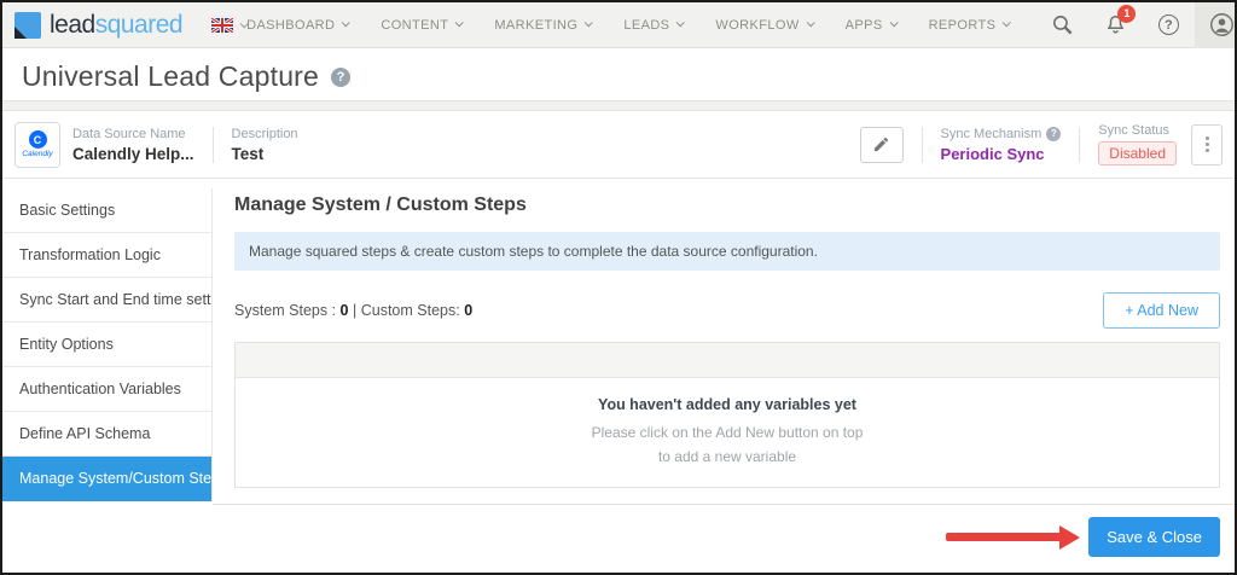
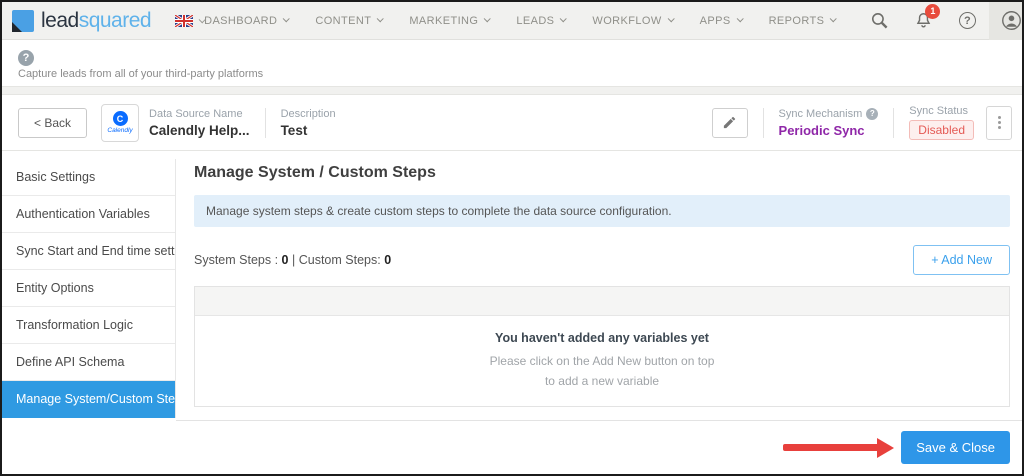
  leadsquared
  DASHBOARD
  CONTENT
  MARKETING
  LEADS
  WORKFLOW
  APPS
  REPORTS
  1
  ?
- Universal Lead Capture
  ?
+ Capture leads from all of your third-party platforms
+ < Back
  C
  Data Source Name
  Calendly Help...
  Description
  Test
  Sync Mechanism
  ?
  Periodic Sync
  Sync Status
  Disabled
  Basic Settings
- Transformation Logic
+ Authentication Variables
  Sync Start and End time sett
  Entity Options
- Authentication Variables
+ Transformation Logic
  Define API Schema
  Manage System/Custom Ste
  Manage System / Custom Steps
- Manage squared steps & create custom steps to complete the data source configuration.
+ Manage system steps & create custom steps to complete the data source configuration.
  System Steps : 0 | Custom Steps: 0
  + Add New
  You haven't added any variables yet
  Please click on the Add New button on top
  to add a new variable
  Save & Close
